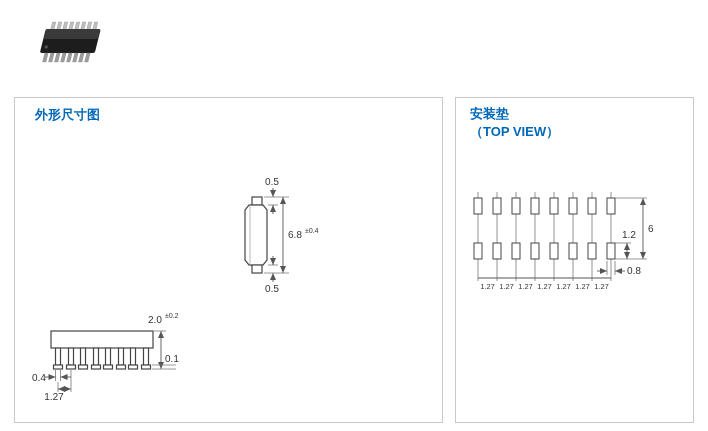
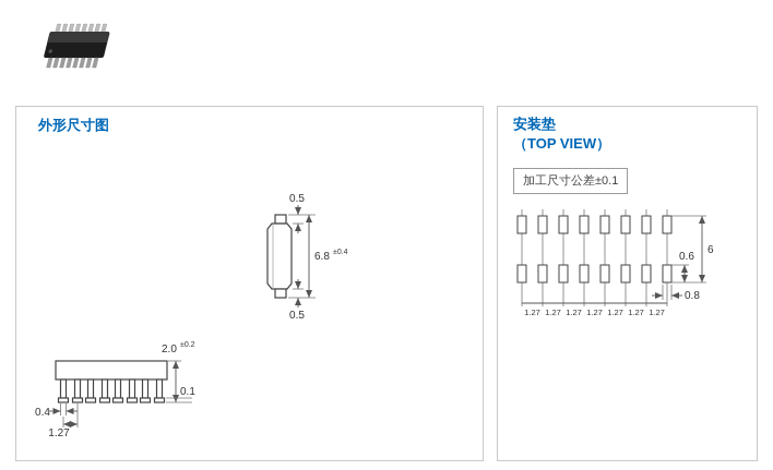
  外形尺寸图
  0.5
  6.8
  0.5
  2.0
  0.1
  0.4
  1.27
  安装垫
  （TOP VIEW）
+ 加工尺寸公差±0.1
  6
- 1.2
+ 0.6
  0.8
  1.27
  1.27
  1.27
  1.27
  1.27
  1.27
  1.27
